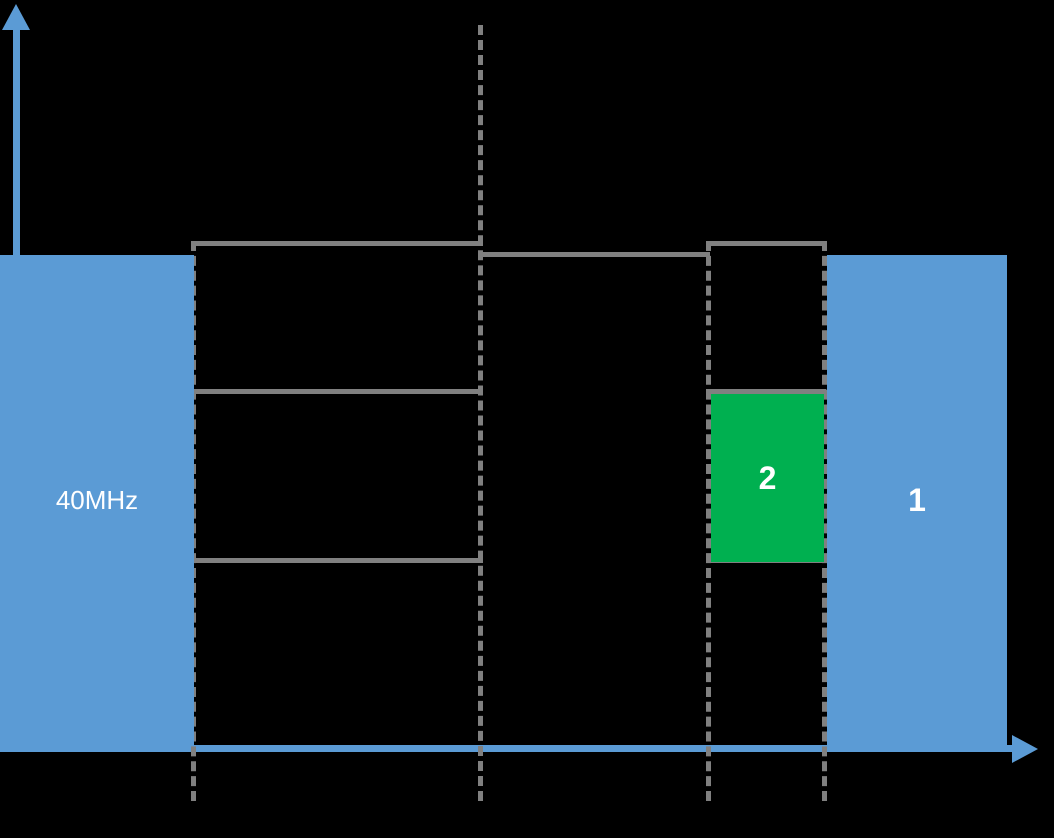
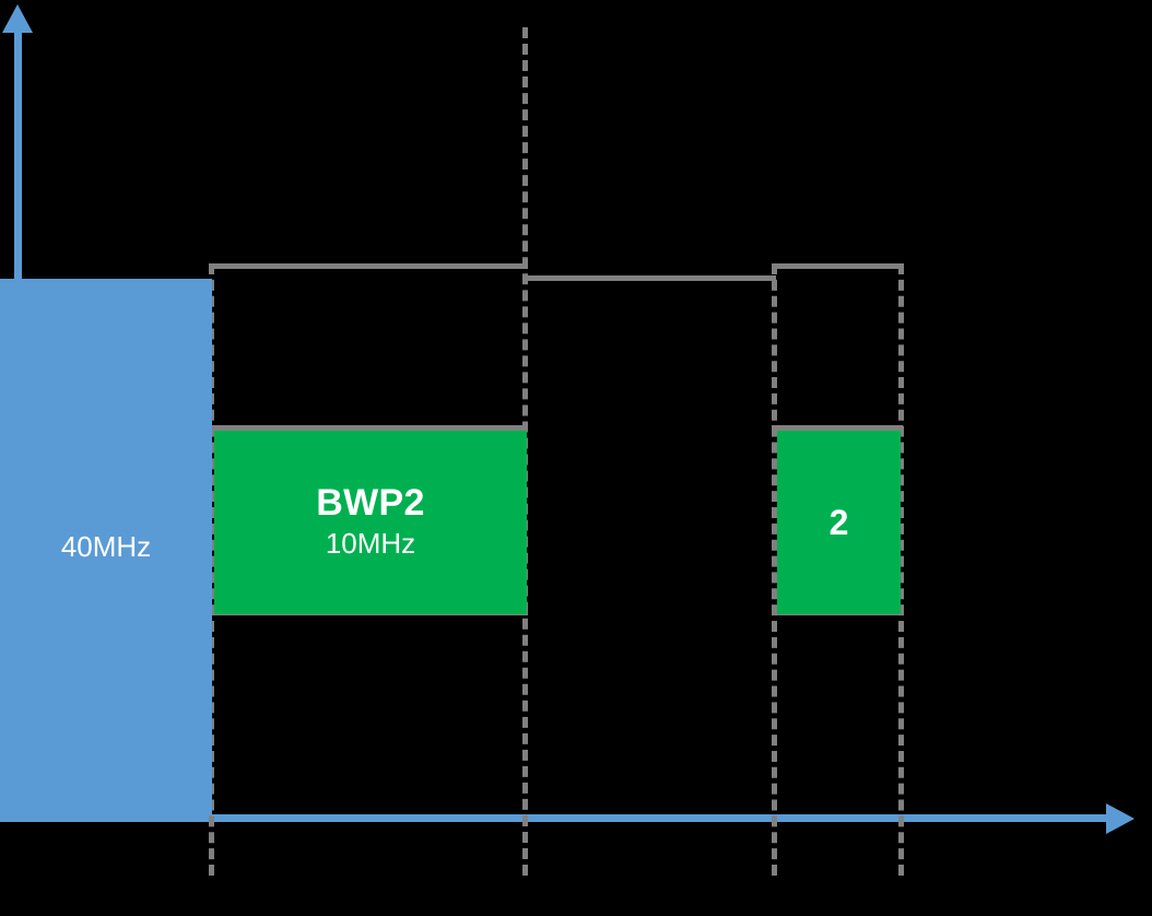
  40MHz
+ BWP2
+ 10MHz
  2
- 1
